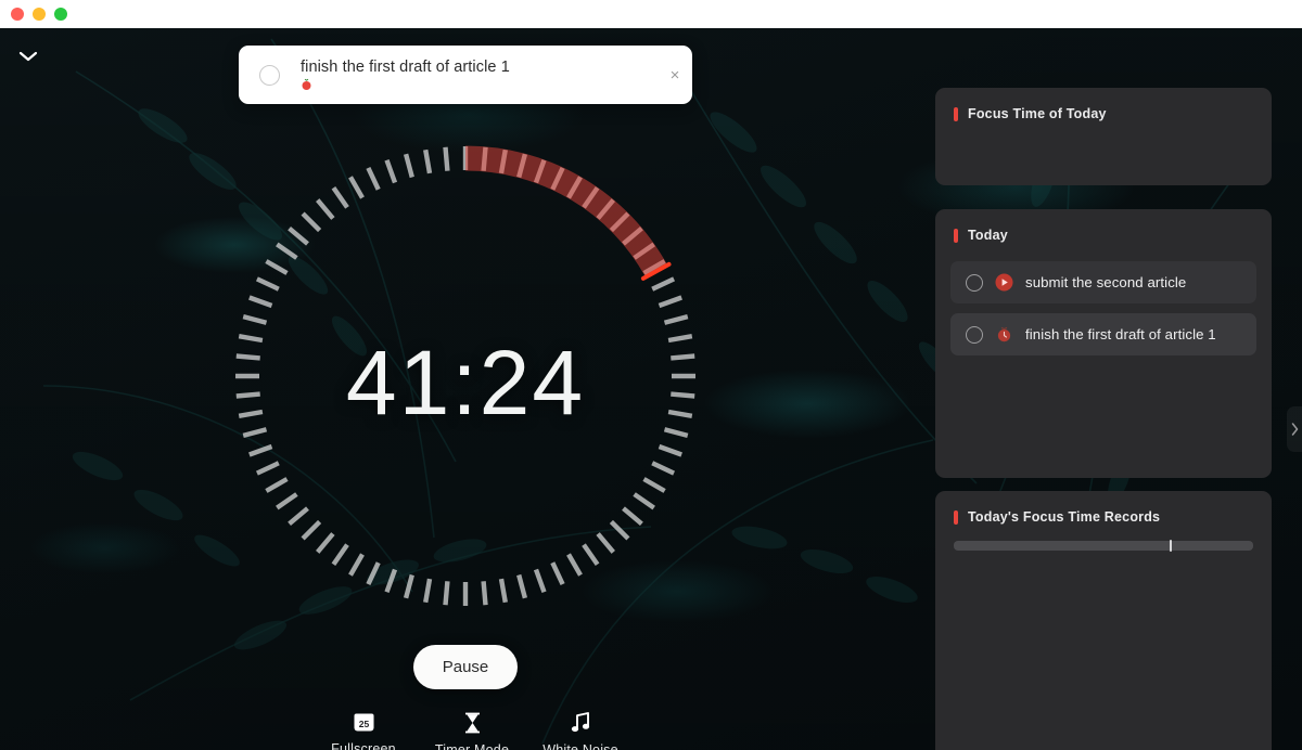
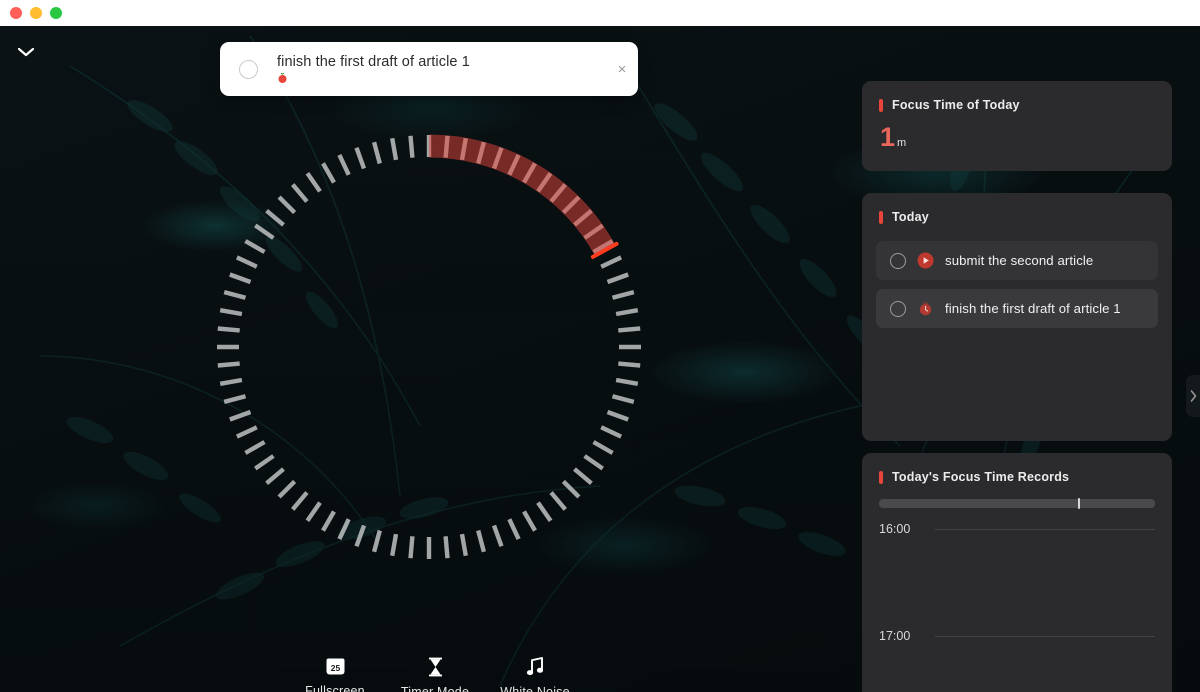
  finish the first draft of article 1
  ×
- 41:24
- Pause
  25
  Fullscreen
  Focus Time of Today
+ 1
+ m
  Today
  submit the second article
  finish the first draft of article 1
  Today's Focus Time Records
+ 16:00
+ 17:00
